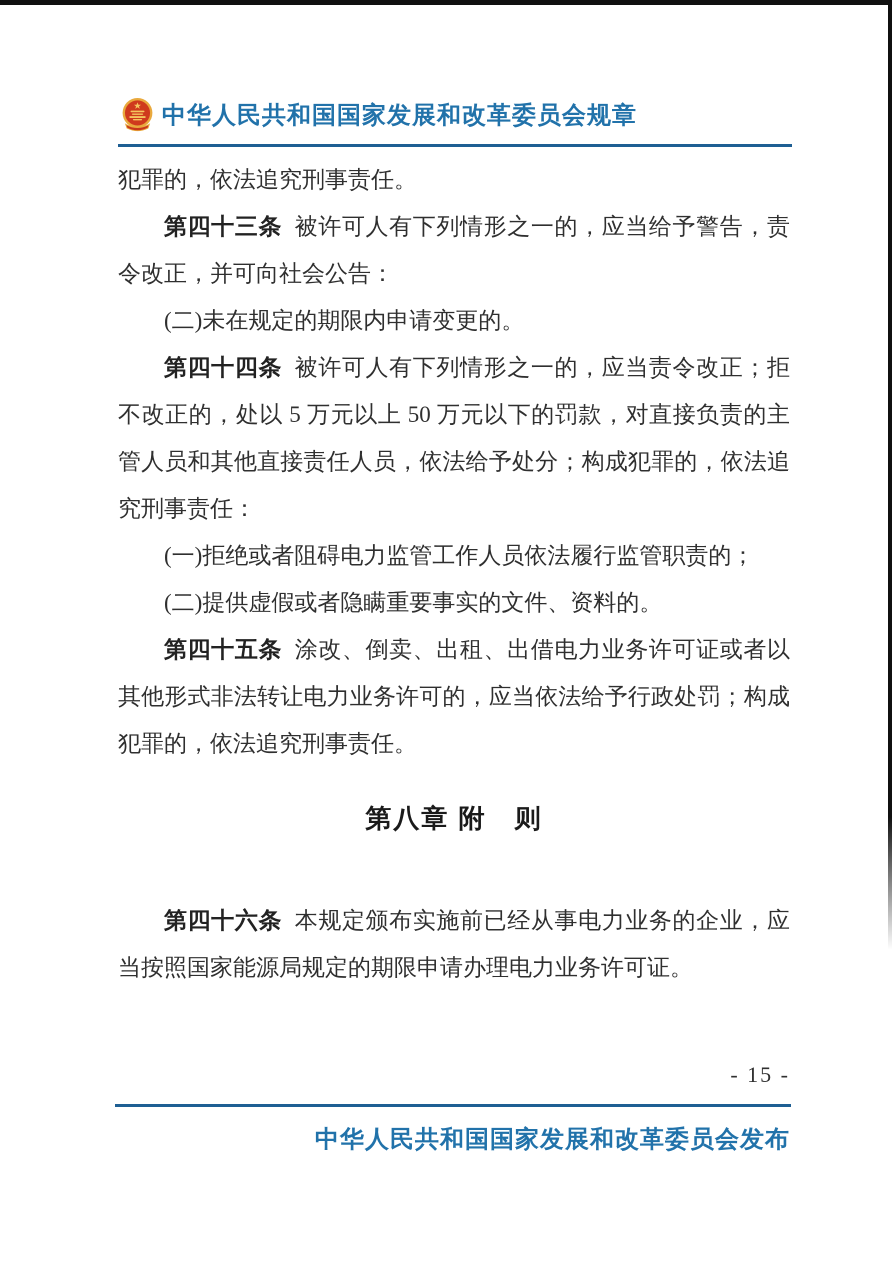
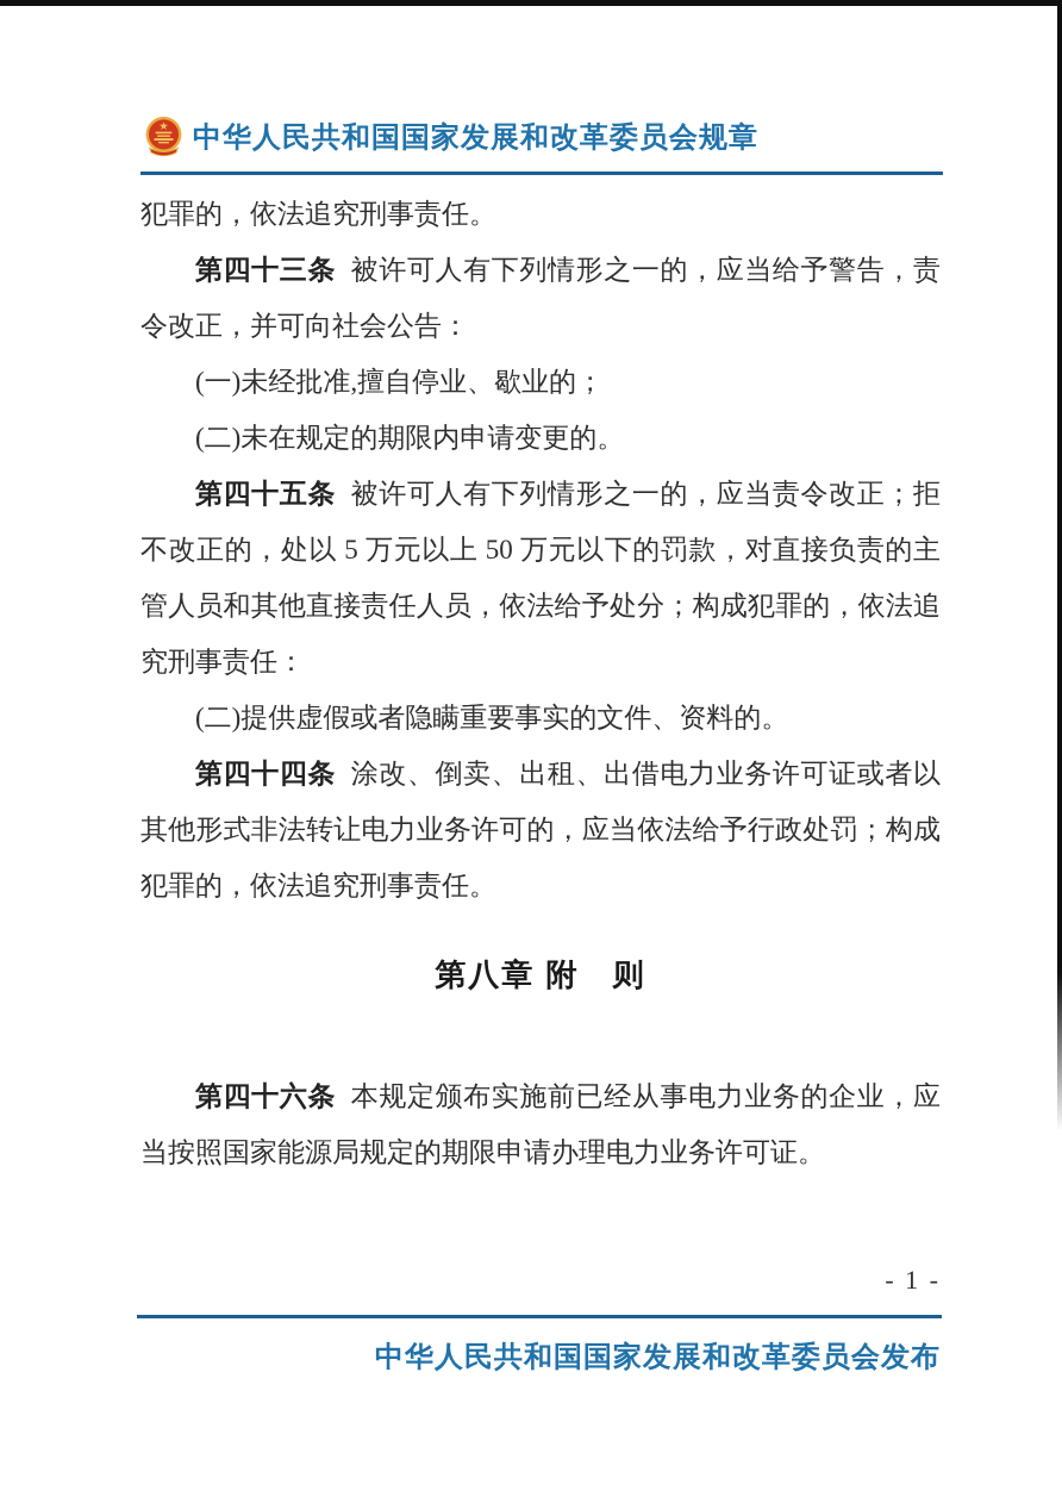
  中华人民共和国国家发展和改革委员会规章
  犯罪的，依法追究刑事责任。
  第四十三条 被许可人有下列情形之一的，应当给予警告，责令改正，并可向社会公告：
+ (一)未经批准,擅自停业、歇业的；
  (二)未在规定的期限内申请变更的。
- 第四十四条 被许可人有下列情形之一的，应当责令改正；拒不改正的，处以 5 万元以上 50 万元以下的罚款，对直接负责的主管人员和其他直接责任人员，依法给予处分；构成犯罪的，依法追究刑事责任：
+ 第四十五条 被许可人有下列情形之一的，应当责令改正；拒不改正的，处以 5 万元以上 50 万元以下的罚款，对直接负责的主管人员和其他直接责任人员，依法给予处分；构成犯罪的，依法追究刑事责任：
- (一)拒绝或者阻碍电力监管工作人员依法履行监管职责的；
  (二)提供虚假或者隐瞒重要事实的文件、资料的。
- 第四十五条 涂改、倒卖、出租、出借电力业务许可证或者以其他形式非法转让电力业务许可的，应当依法给予行政处罚；构成犯罪的，依法追究刑事责任。
+ 第四十四条 涂改、倒卖、出租、出借电力业务许可证或者以其他形式非法转让电力业务许可的，应当依法给予行政处罚；构成犯罪的，依法追究刑事责任。
  第八章 附 则
  第四十六条 本规定颁布实施前已经从事电力业务的企业，应当按照国家能源局规定的期限申请办理电力业务许可证。
- - 15 -
+ - 1 -
  中华人民共和国国家发展和改革委员会发布
